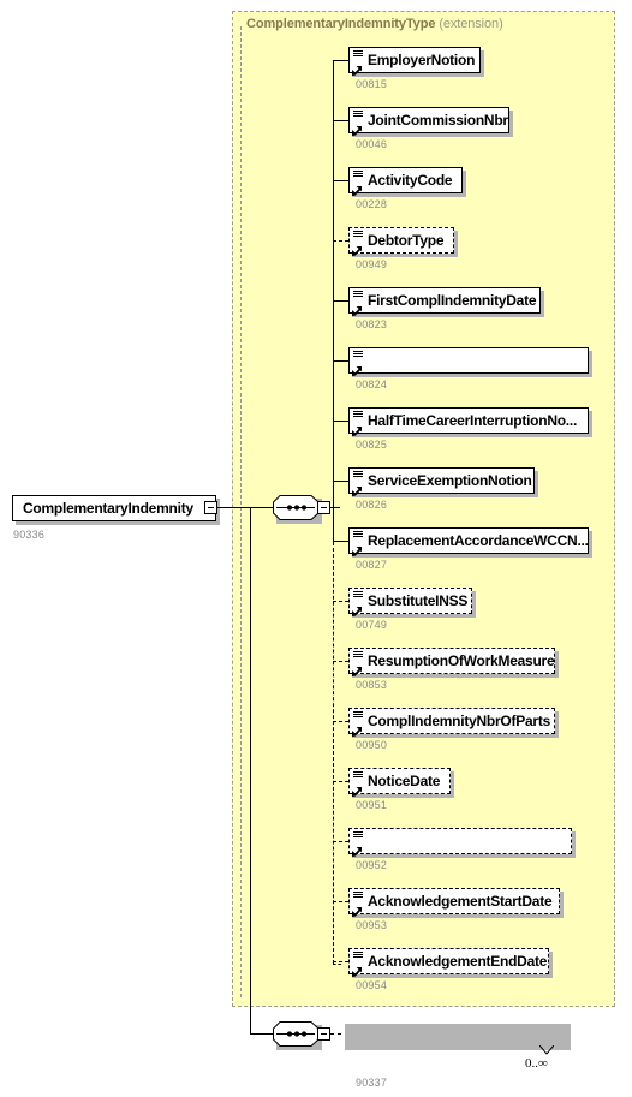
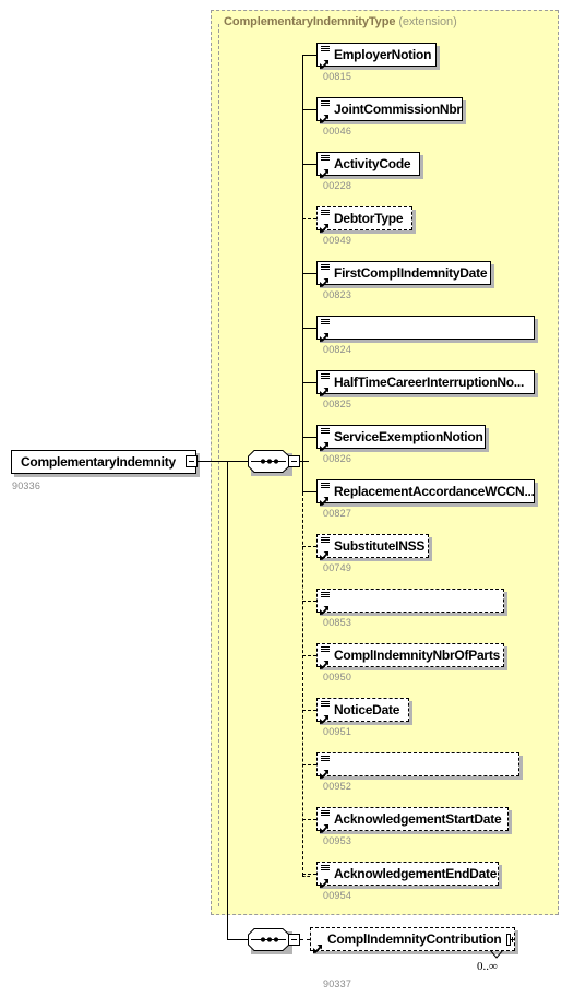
  ComplementaryIndemnityType (extension)
  ComplementaryIndemnity
  90336
+ ComplIndemnityContribution
  0..∞
  90337
  EmployerNotion
  00815
  JointCommissionNbr
  00046
  ActivityCode
  00228
  DebtorType
  00949
  FirstComplIndemnityDate
  00823
  00824
  HalfTimeCareerInterruptionNo...
  00825
  ServiceExemptionNotion
  00826
  ReplacementAccordanceWCCN...
  00827
  SubstituteINSS
  00749
- ResumptionOfWorkMeasure
  00853
  ComplIndemnityNbrOfParts
  00950
  NoticeDate
  00951
  00952
  AcknowledgementStartDate
  00953
  AcknowledgementEndDate
  00954
